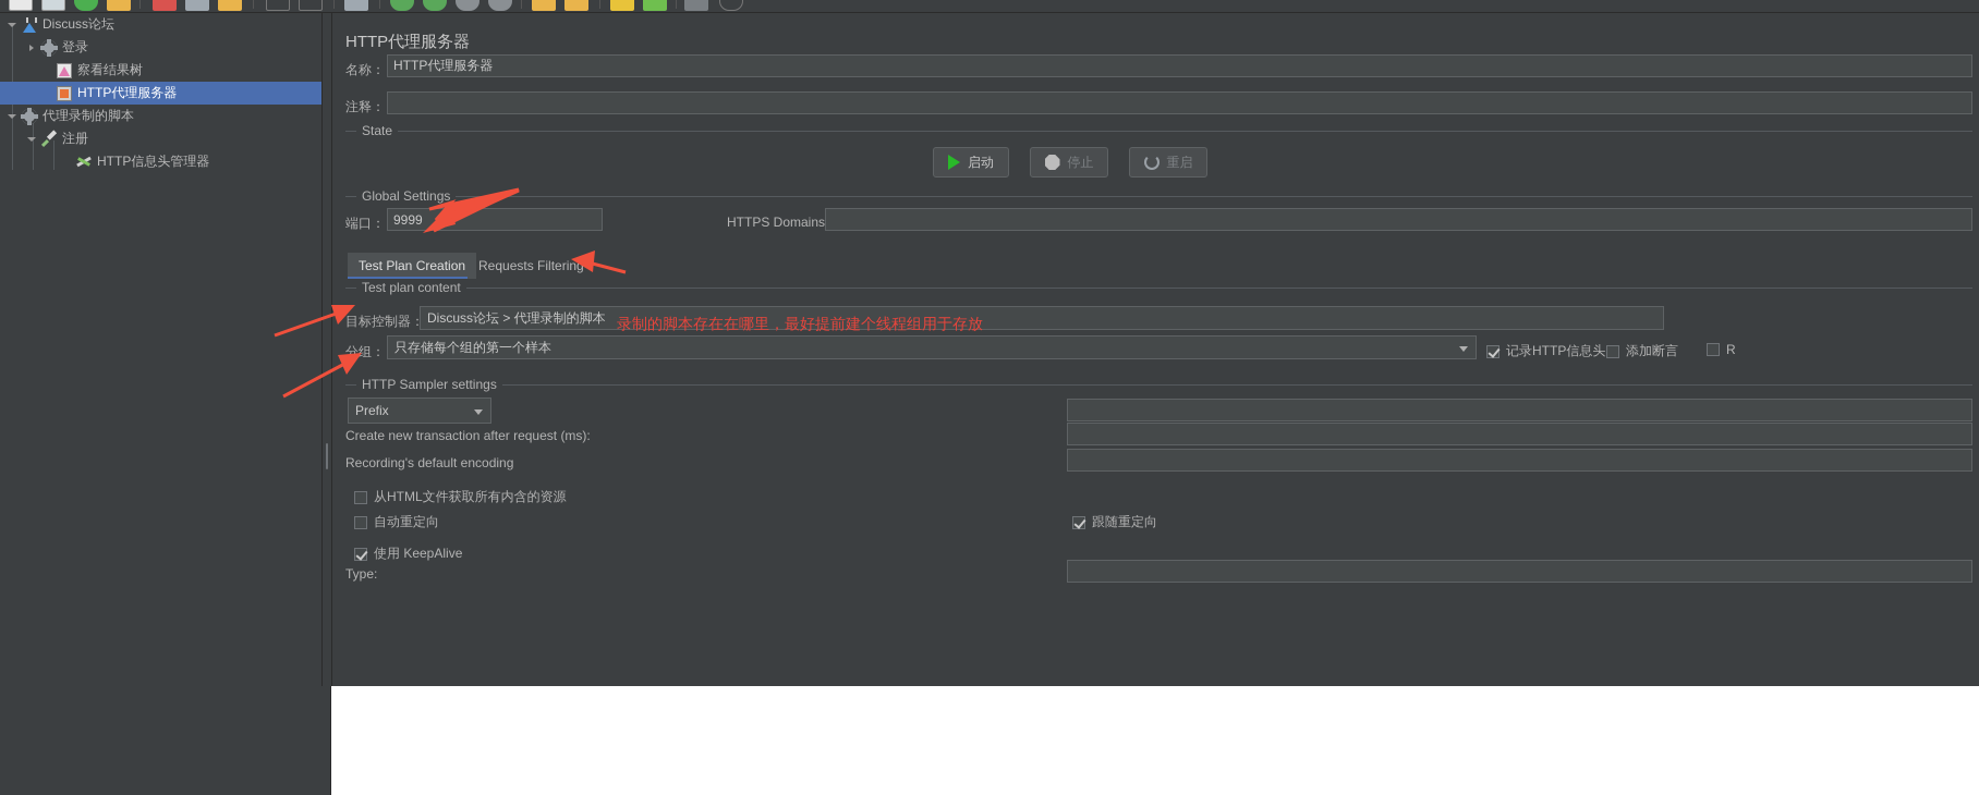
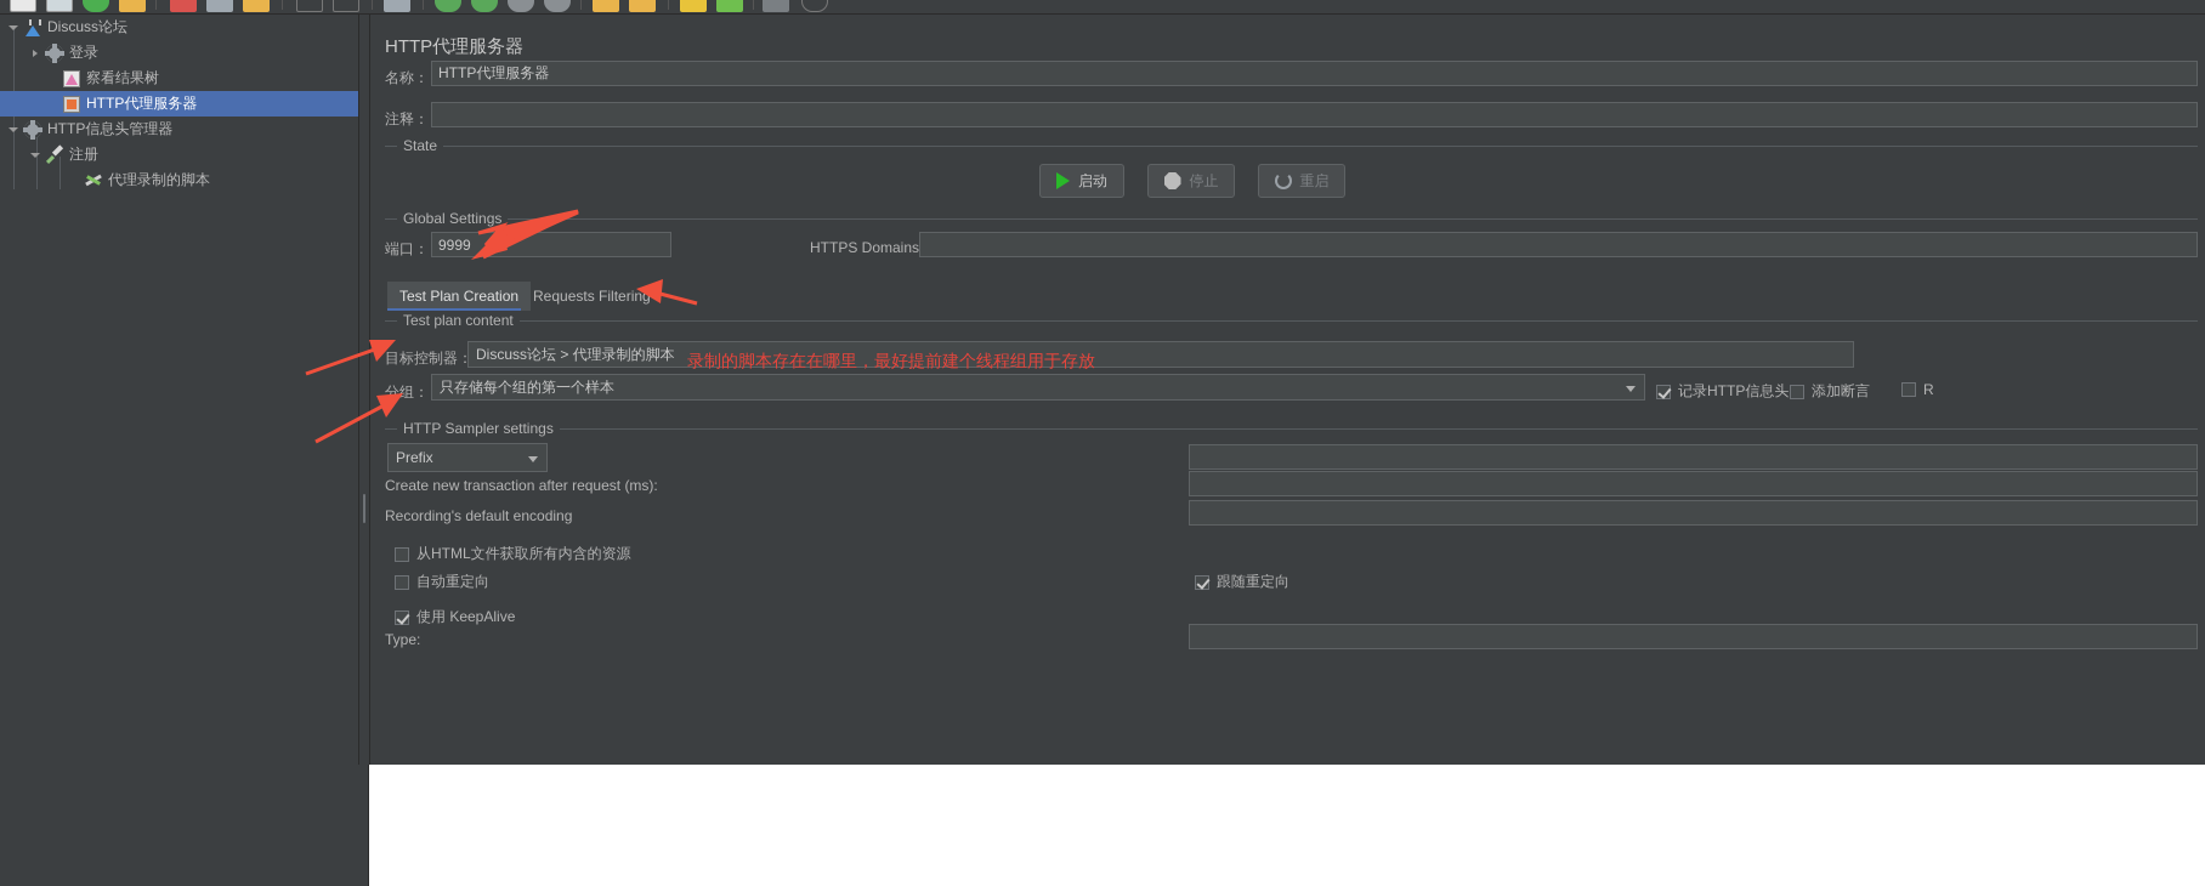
  Discuss论坛
  登录
  察看结果树
  HTTP代理服务器
- 代理录制的脚本
+ HTTP信息头管理器
  注册
- HTTP信息头管理器
+ 代理录制的脚本
  HTTP代理服务器
  名称：
  HTTP代理服务器
  注释：
  State
  启动
  停止
  重启
  Global Settings
  端口：
  9999
  HTTPS Domains
  Test Plan Creation
  Requests Filtering
  Test plan content
  目标控制器：
  Discuss论坛 > 代理录制的脚本
  分组：
  只存储每个组的第一个样本
  记录HTTP信息头
  添加断言
  R
  HTTP Sampler settings
  Prefix
  Create new transaction after request (ms):
  Recording's default encoding
  从HTML文件获取所有内含的资源
  自动重定向
  使用 KeepAlive
  跟随重定向
  Type:
  录制的脚本存在在哪里，最好提前建个线程组用于存放
